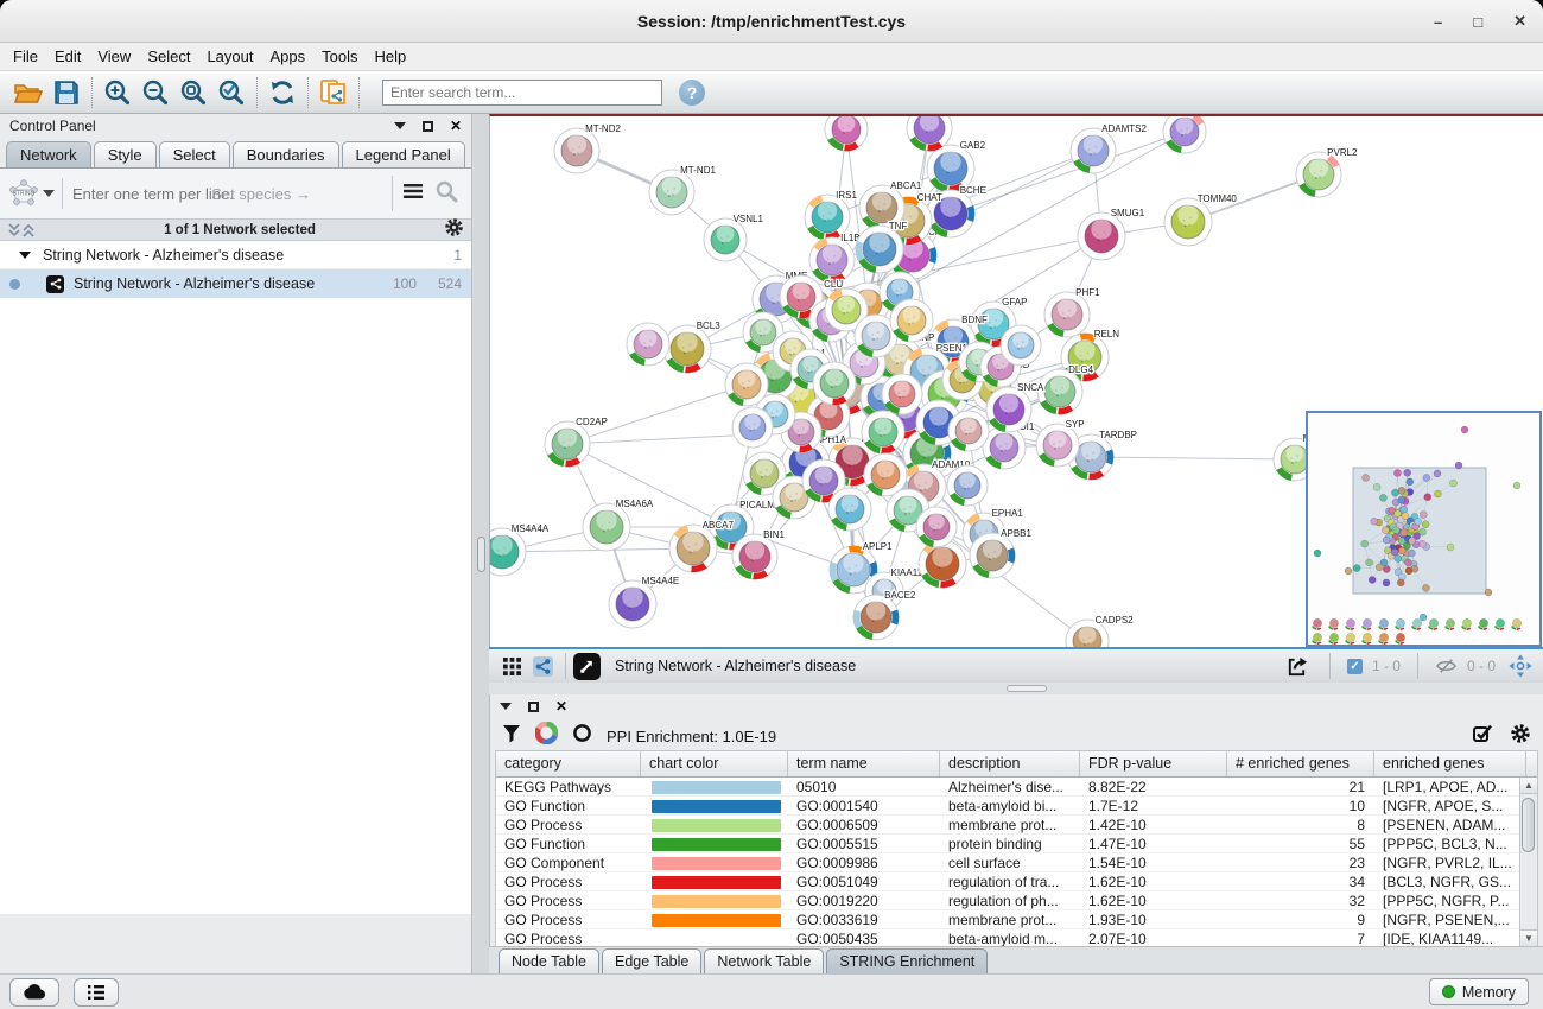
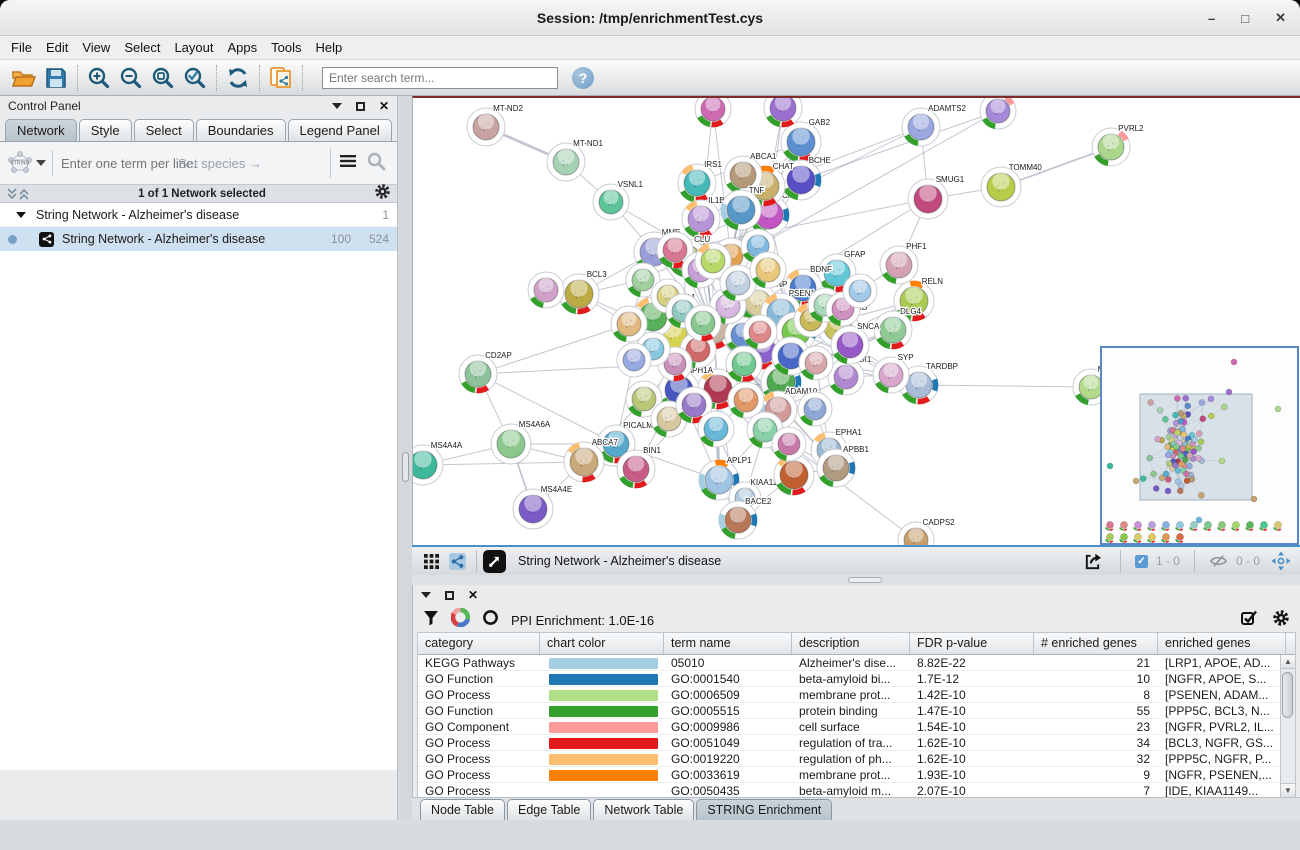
  Session: /tmp/enrichmentTest.cys
  –
  □
  ✕
  File
  Edit
  View
  Select
  Layout
  Apps
  Tools
  Help
  Enter search term...
  ?
  Control Panel
  ✕
  Network
  Style
  Select
  Boundaries
  Legend Panel
  Enter one term per line.
  Set species →
  1 of 1 Network selected
  String Network - Alzheimer's disease
  1
  String Network - Alzheimer's disease
  100
  524
  MT-ND2
  MT-ND1
  VSNL1
  GAB2
  ADAMTS2
  PVRL2
  TOMM40
  SMUG1
  PHF1
  RELN
  DLG4
  GFAP
  BDNF
  TARDBP
  SYP
  BCHE
  CHAT
  ABCA1
  IRS1
  IL1B
  TNF
  CLU
  BCL3
  CD2AP
  MS4A6A
  MS4A4A
  MS4A4E
  PICALM
  ABCA7
  BIN1
  APLP1
  KIAA11
  BACE2
  EPHA1
  APBB1
  CADPS2
  SNCA
  PSEN
  PH1A
  ADAM10
  String Network - Alzheimer's disease
  ✓
  1 - 0
  0 - 0
  ✕
- PPI Enrichment: 1.0E-19
+ PPI Enrichment: 1.0E-16
  category
  chart color
  term name
  description
  FDR p-value
  # enriched genes
  enriched genes
  KEGG Pathways
  05010
  Alzheimer's dise...
  8.82E-22
  21
  [LRP1, APOE, AD...
  GO Function
  GO:0001540
  beta-amyloid bi...
  1.7E-12
  10
  [NGFR, APOE, S...
  GO Process
  GO:0006509
  membrane prot...
  1.42E-10
  8
  [PSENEN, ADAM...
  GO Function
  GO:0005515
  protein binding
  1.47E-10
  55
  [PPP5C, BCL3, N...
  GO Component
  GO:0009986
  cell surface
  1.54E-10
  23
  [NGFR, PVRL2, IL...
  GO Process
  GO:0051049
  regulation of tra...
  1.62E-10
  34
  [BCL3, NGFR, GS...
  GO Process
  GO:0019220
  regulation of ph...
  1.62E-10
  32
  [PPP5C, NGFR, P...
  GO Process
  GO:0033619
  membrane prot...
  1.93E-10
  9
  [NGFR, PSENEN,...
  GO Process
  GO:0050435
  beta-amyloid m...
  2.07E-10
  7
  [IDE, KIAA1149...
  ▲
  ▼
  Node Table
  Edge Table
  Network Table
  STRING Enrichment
- Memory
